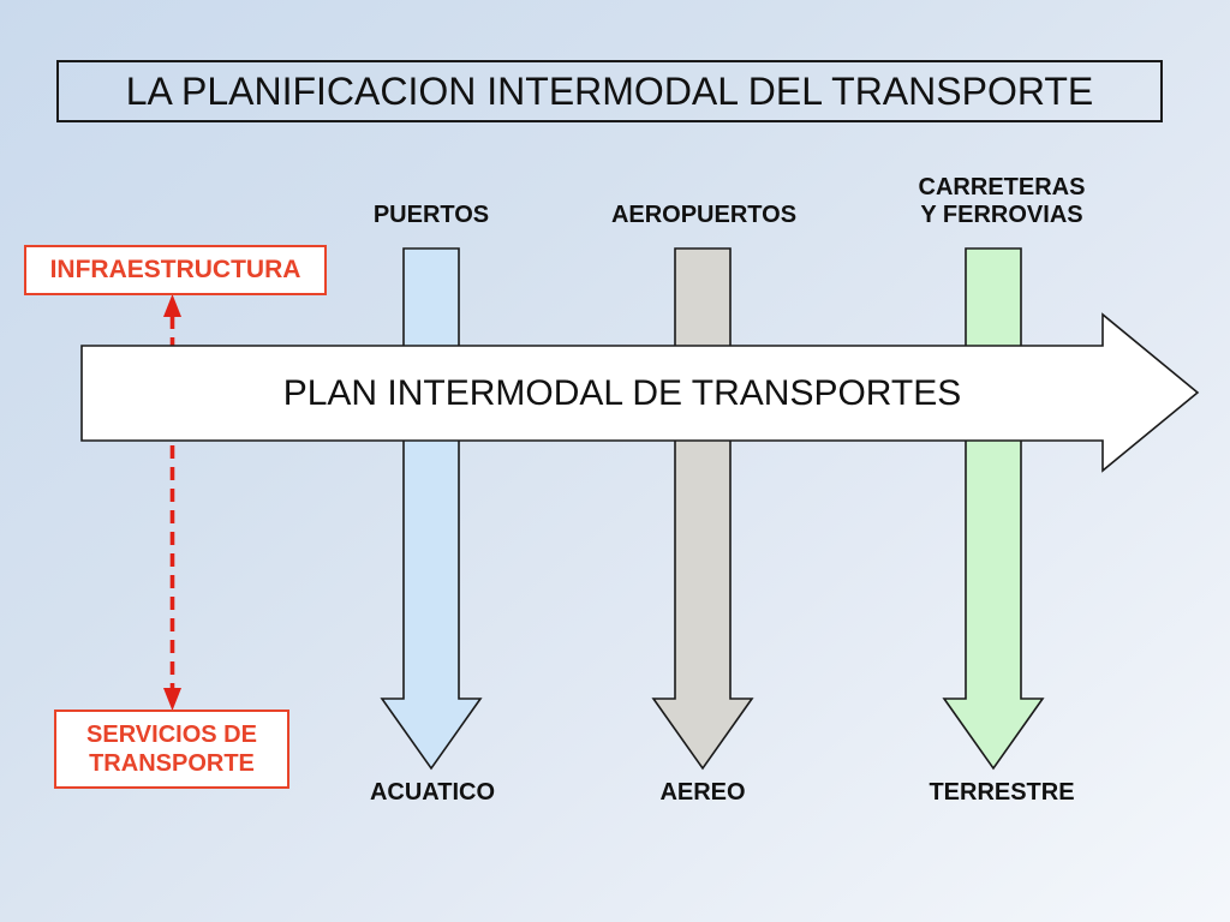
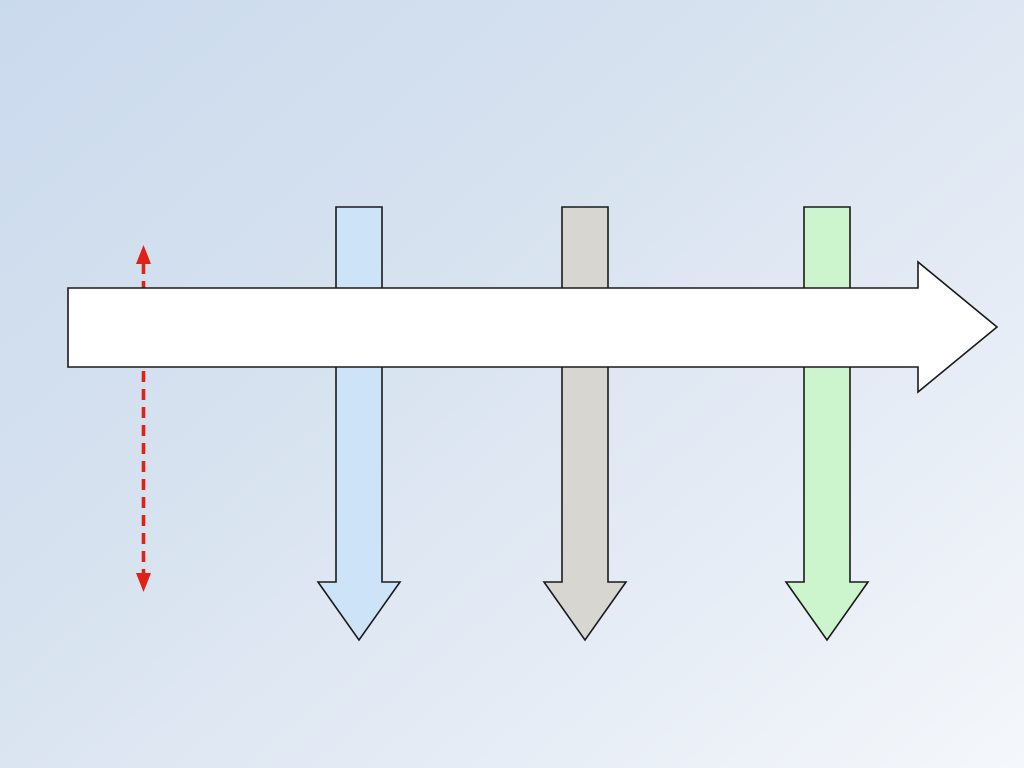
- LA PLANIFICACION INTERMODAL DEL TRANSPORTE
- PUERTOS
- AEROPUERTOS
- CARRETERAS
- Y FERROVIAS
- PLAN INTERMODAL DE TRANSPORTES
- INFRAESTRUCTURA
- SERVICIOS DE
- TRANSPORTE
- ACUATICO
- AEREO
- TERRESTRE
